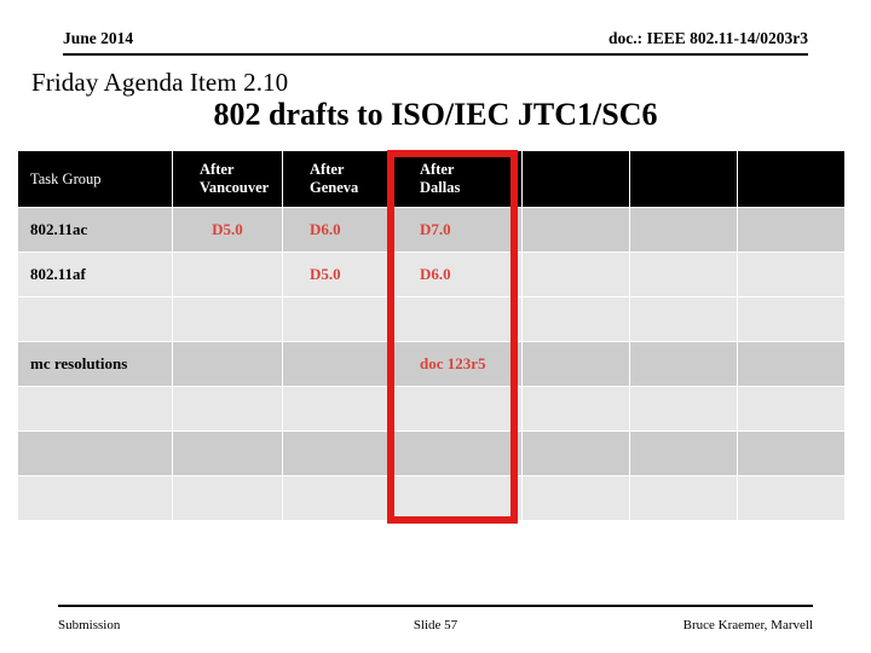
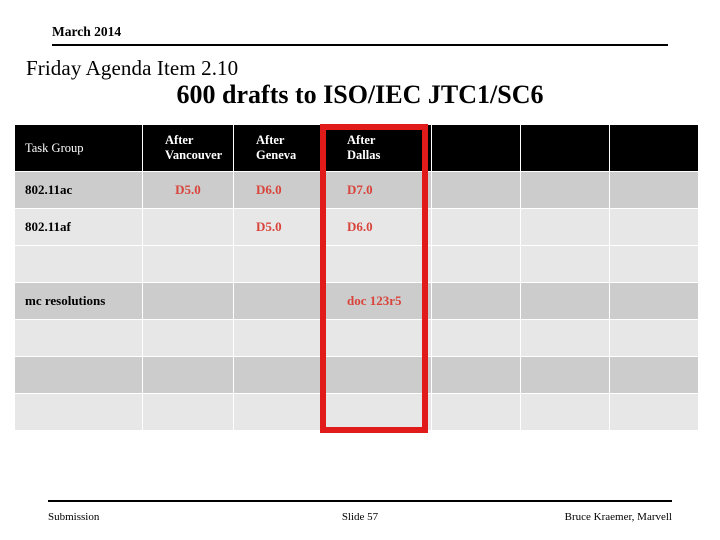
- June 2014
+ March 2014
- doc.: IEEE 802.11-14/0203r3
  Friday Agenda Item 2.10
- 802 drafts to ISO/IEC JTC1/SC6
+ 600 drafts to ISO/IEC JTC1/SC6
  Task Group	After Vancouver	After Geneva	After Dallas
  802.11ac	D5.0	D6.0	D7.0
  802.11af		D5.0	D6.0
  mc resolutions			doc 123r5
  Submission
  Slide 57
  Bruce Kraemer, Marvell
